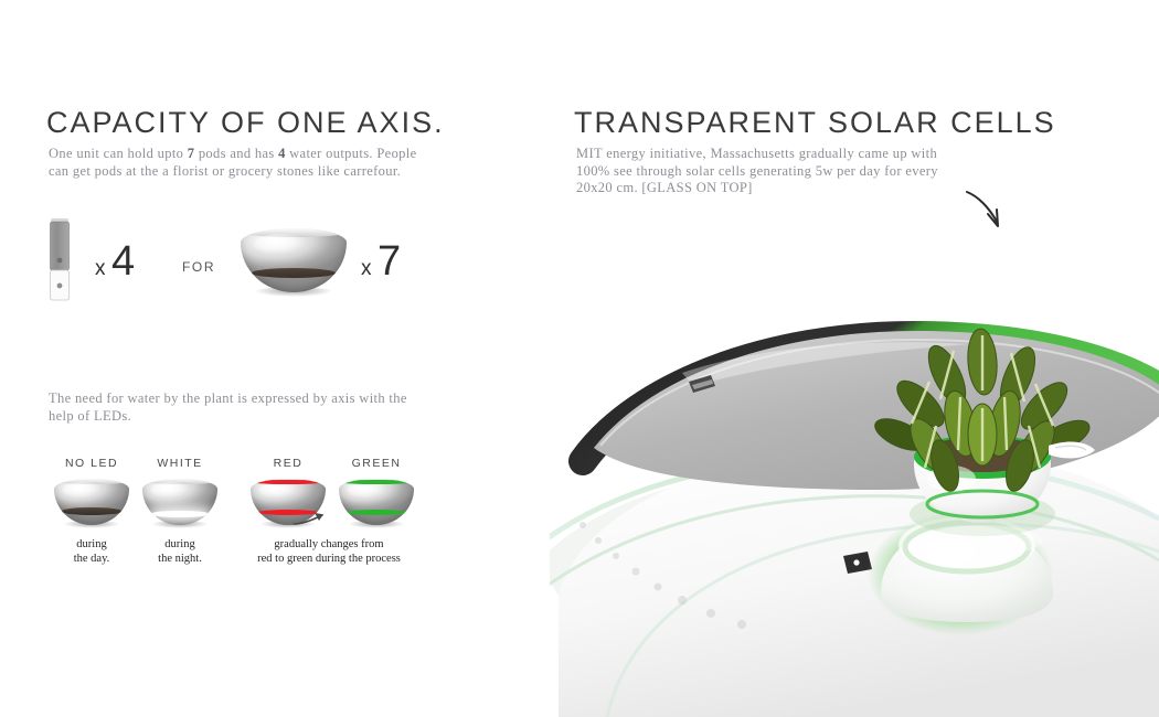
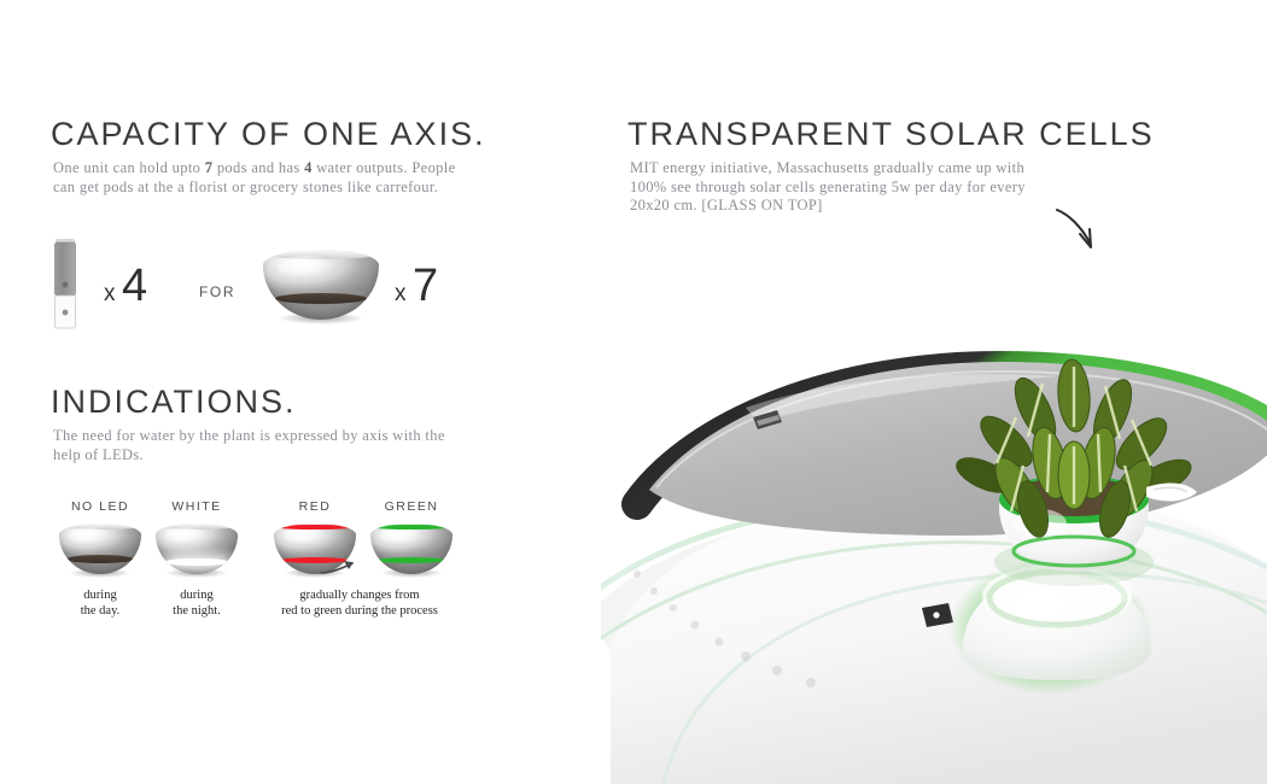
  CAPACITY OF ONE AXIS.
  One unit can hold upto 7 pods and has 4 water outputs. People can get pods at the a florist or grocery stones like carrefour.
  x 4
  FOR
  x 7
+ INDICATIONS.
  The need for water by the plant is expressed by axis with the help of LEDs.
  NO LED
  WHITE
  RED
  GREEN
  during
  the day.
  during
  the night.
  gradually changes from
  red to green during the process
  TRANSPARENT SOLAR CELLS
  MIT energy initiative, Massachusetts gradually came up with 100% see through solar cells generating 5w per day for every 20x20 cm. [GLASS ON TOP]
